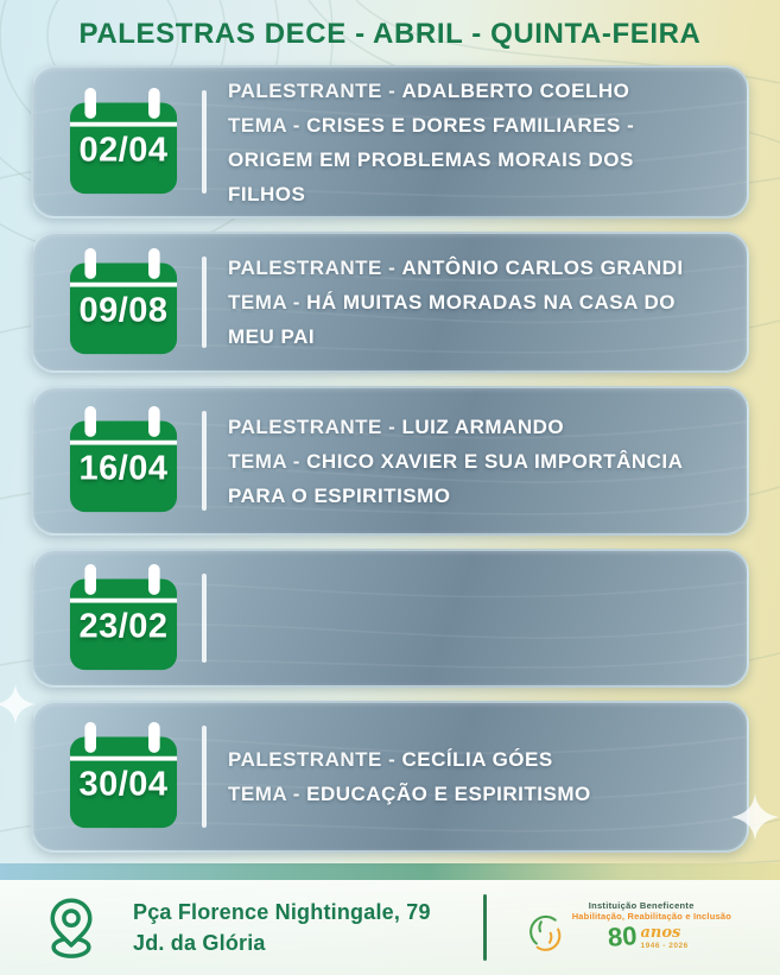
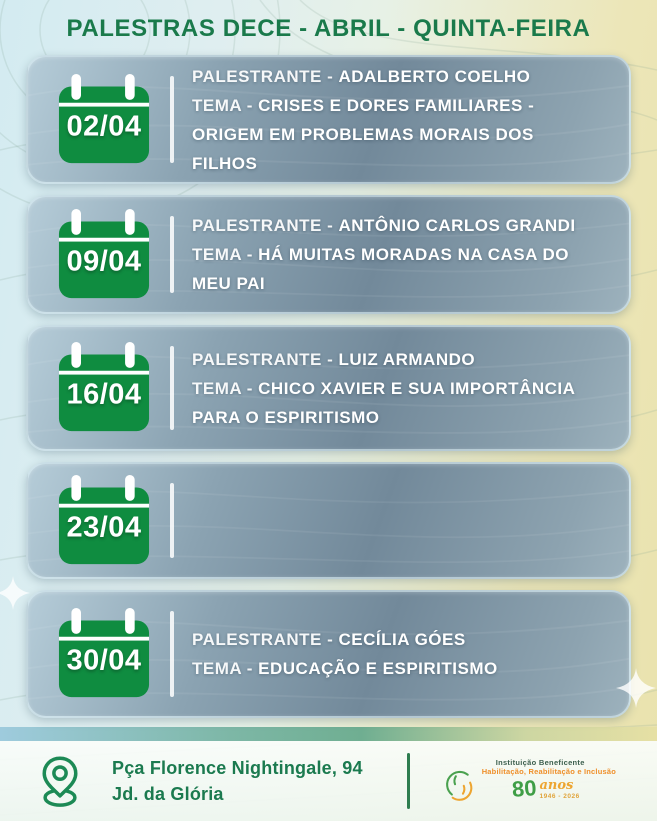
  PALESTRAS DECE - ABRIL - QUINTA-FEIRA
  02/04
  PALESTRANTE - ADALBERTO COELHO
  TEMA - CRISES E DORES FAMILIARES - ORIGEM EM PROBLEMAS MORAIS DOS FILHOS
- 09/08
+ 09/04
  PALESTRANTE - ANTÔNIO CARLOS GRANDI
  TEMA - HÁ MUITAS MORADAS NA CASA DO MEU PAI
  16/04
  PALESTRANTE - LUIZ ARMANDO
  TEMA - CHICO XAVIER E SUA IMPORTÂNCIA PARA O ESPIRITISMO
- 23/02
+ 23/04
  30/04
  PALESTRANTE - CECÍLIA GÓES
  TEMA - EDUCAÇÃO E ESPIRITISMO
- Pça Florence Nightingale, 79
+ Pça Florence Nightingale, 94
  Jd. da Glória
  Instituição Beneficente
  Habilitação, Reabilitação e Inclusão
  anos
